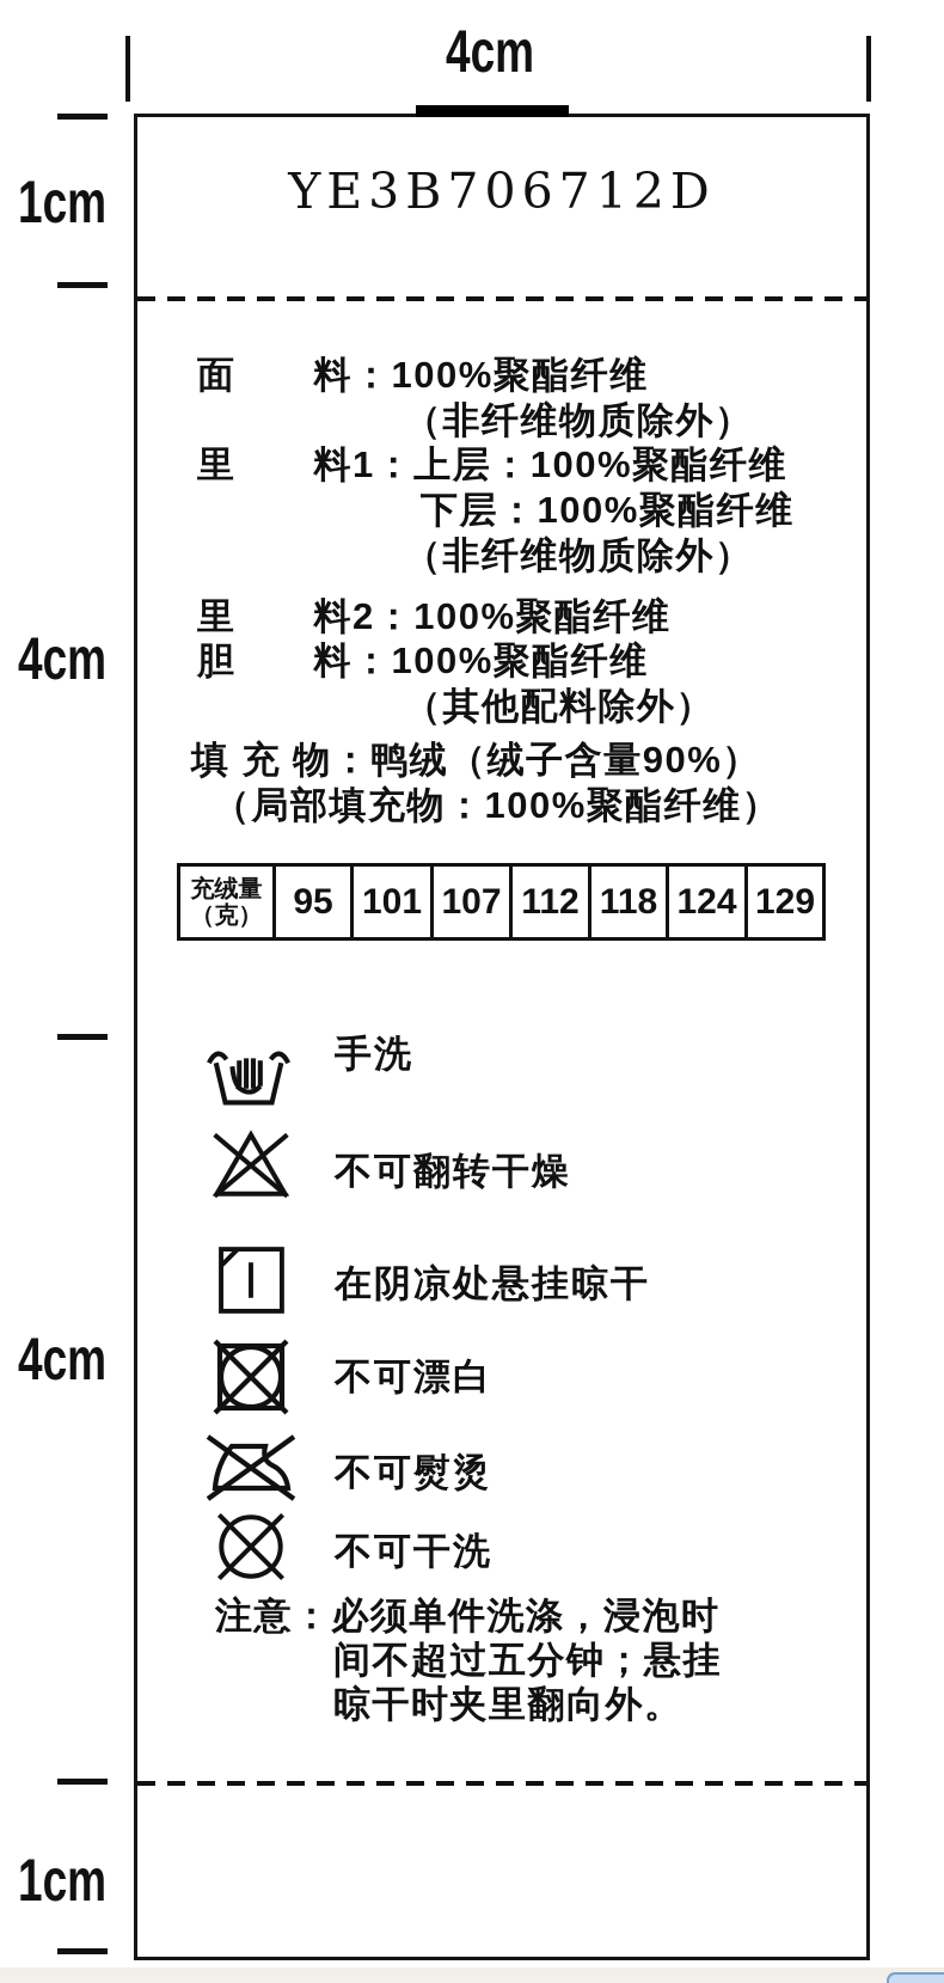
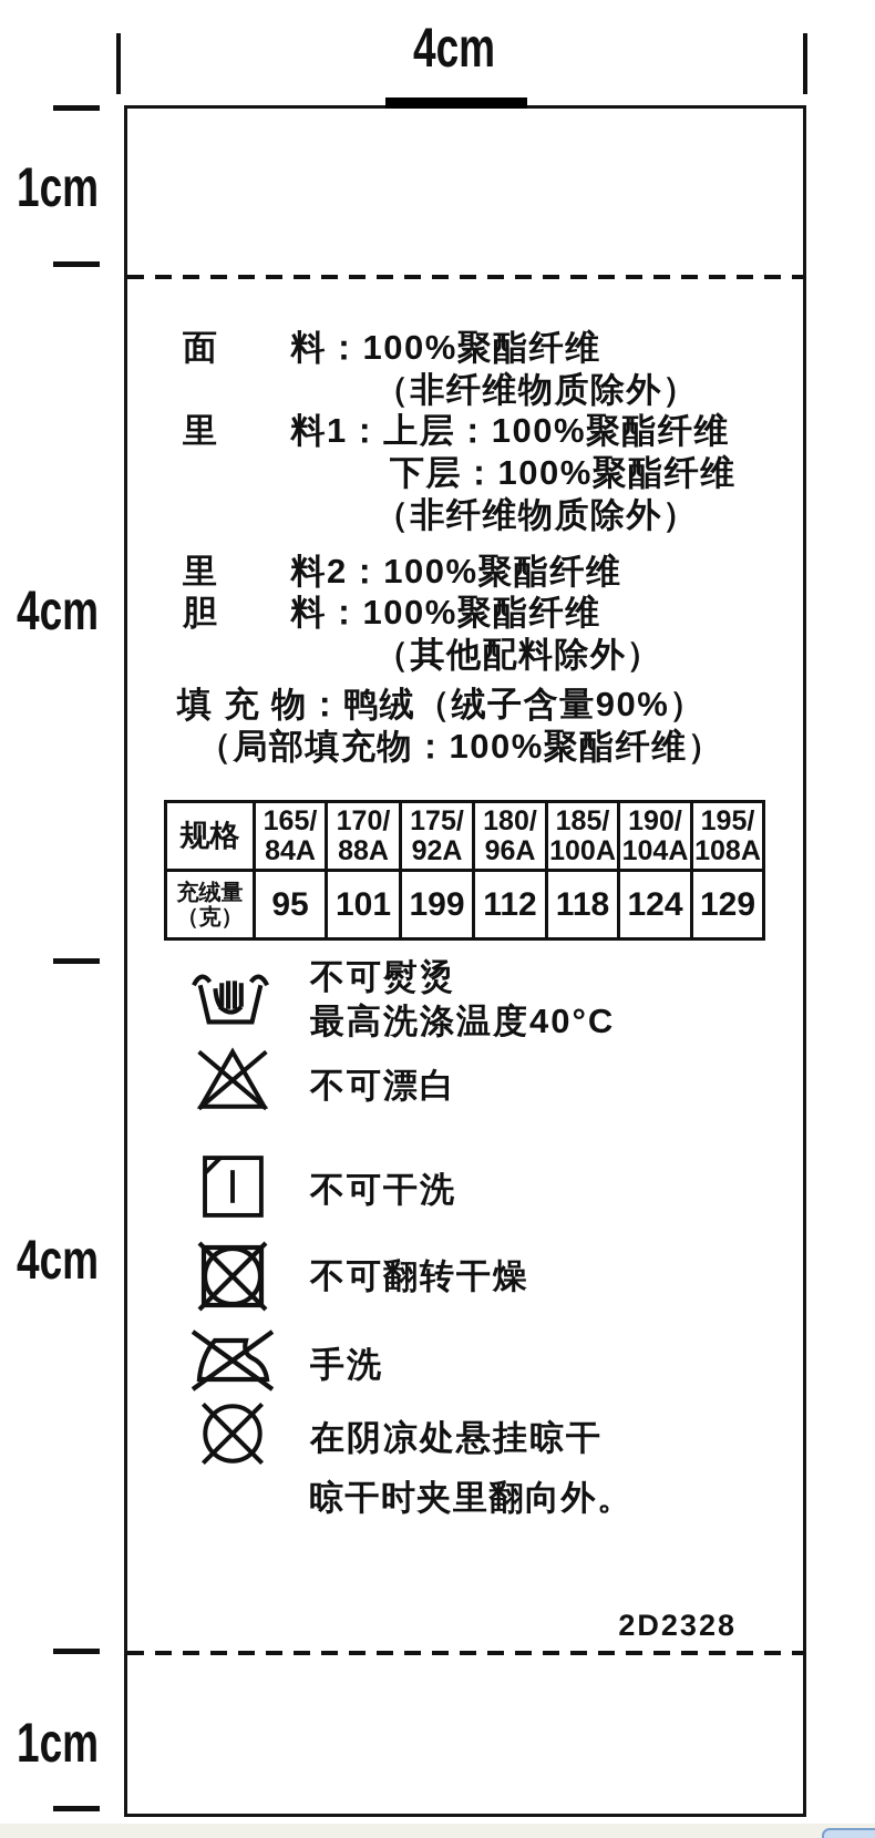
  4cm
  1cm
  4cm
  4cm
  1cm
- YE3B706712D
  面 料：100%聚酯纤维
  （非纤维物质除外）
  里 料1：上层：100%聚酯纤维
  下层：100%聚酯纤维
  （非纤维物质除外）
  里 料2：100%聚酯纤维
  胆 料：100%聚酯纤维
  （其他配料除外）
  填 充 物：鸭绒（绒子含量90%）
  （局部填充物：100%聚酯纤维）
+ 规格	165/84A	170/88A	175/92A	180/96A	185/100A	190/104A	195/108A
- 充绒量（克）	95	101	107	112	118	124	129
+ 充绒量（克）	95	101	199	112	118	124	129
- 手洗
+ 不可熨烫
+ 最高洗涤温度40°C
- 不可翻转干燥
+ 不可漂白
- 在阴凉处悬挂晾干
+ 不可干洗
- 不可漂白
+ 不可翻转干燥
- 不可熨烫
+ 手洗
- 不可干洗
+ 在阴凉处悬挂晾干
- 注意：必须单件洗涤，浸泡时
- 间不超过五分钟；悬挂
  晾干时夹里翻向外。
+ 2D2328
